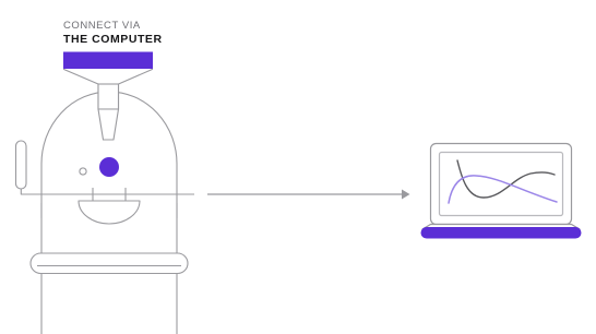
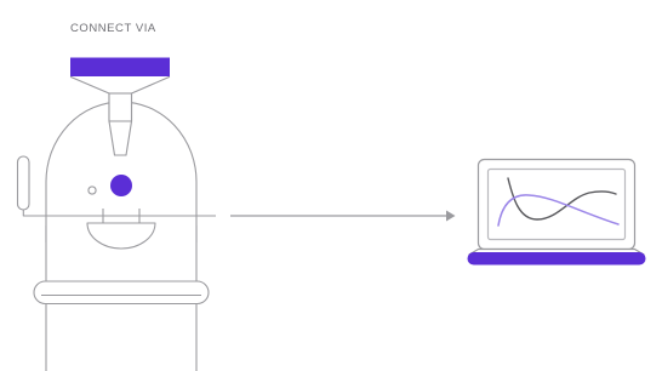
  CONNECT VIA
- THE COMPUTER
